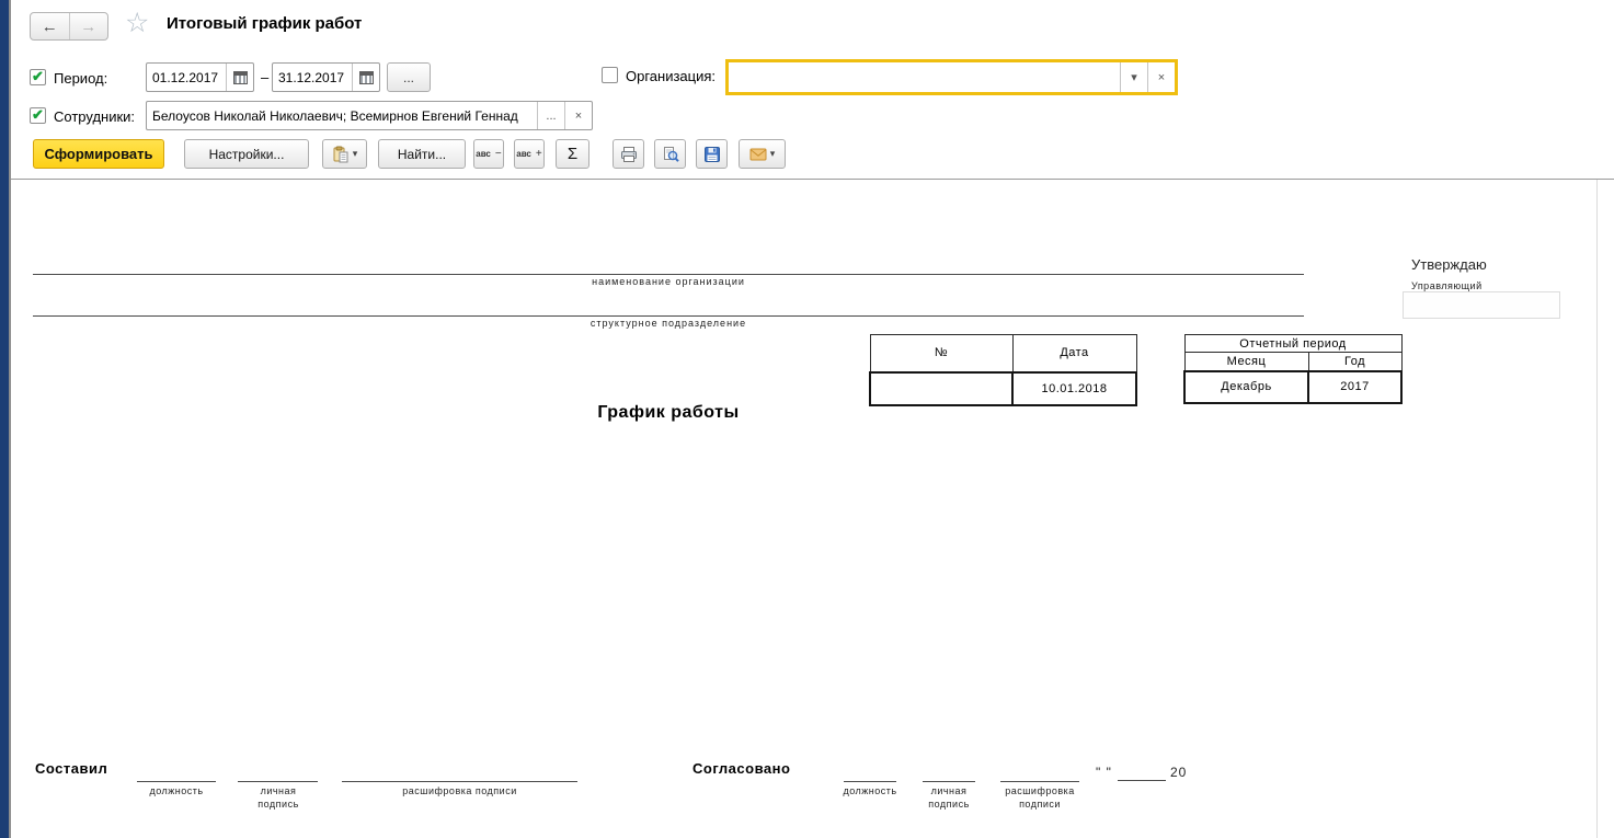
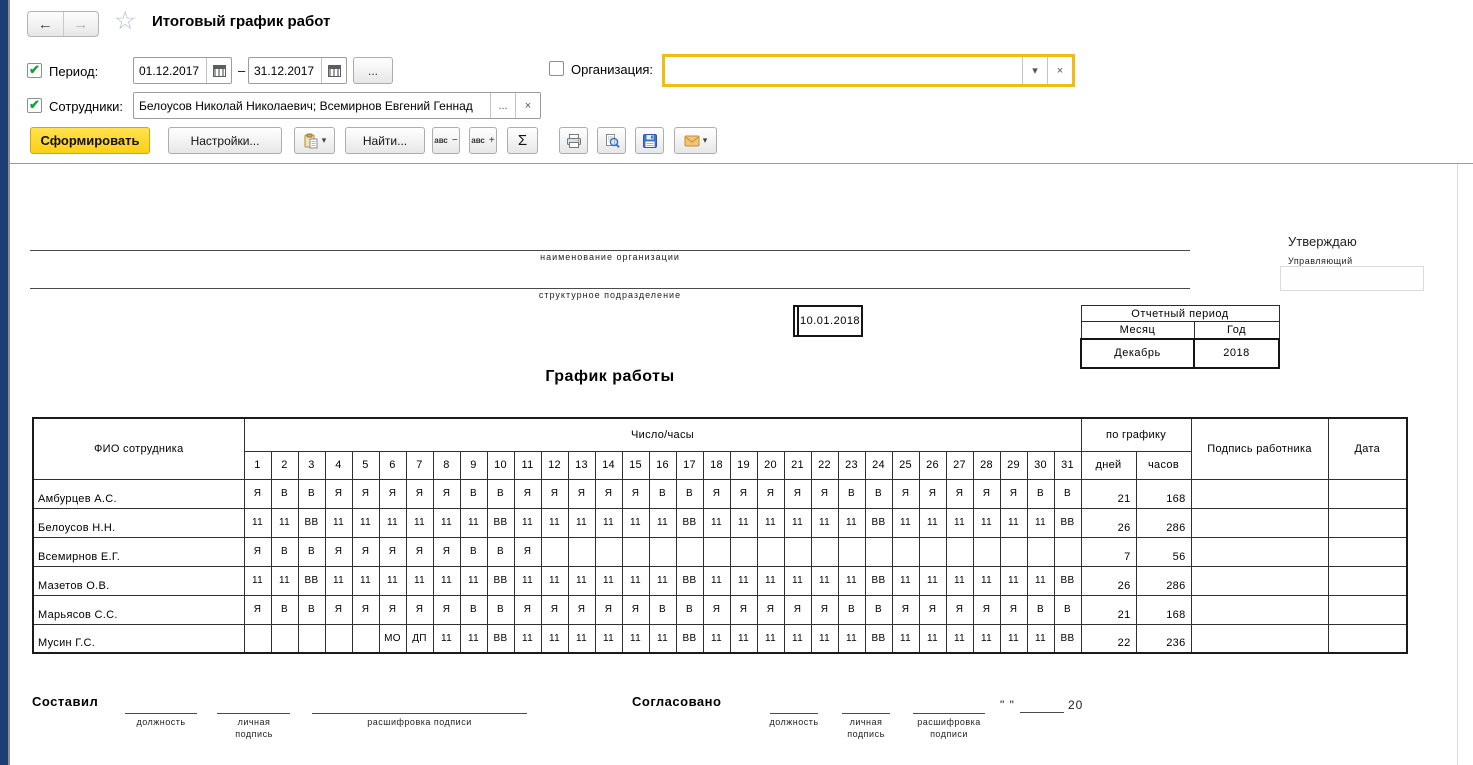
  ←
  →
  ☆
  Итоговый график работ
  ✔
  Период:
  01.12.2017
  –
  31.12.2017
  ...
  Организация:
  ▾
  ×
  ✔
  Сотрудники:
  Белоусов Николай Николаевич; Всемирнов Евгений Геннад
  ...
  ×
  Сформировать
  Настройки...
  ▾
  Найти...
  авс
  −
  авс
  +
  Σ
  ▾
  наименование организации
  структурное подразделение
  Утверждаю
  Управляющий
- №	Дата
  	10.01.2018
  Отчетный период
  Месяц	Год
- Декабрь	2017
+ Декабрь	2018
  График работы
+ ФИО сотрудника	Число/часы	по графику	Подпись работника	Дата
+ 1	2	3	4	5	6	7	8	9	10	11	12	13	14	15	16	17	18	19	20	21	22	23	24	25	26	27	28	29	30	31	дней	часов
+ Амбурцев А.С.	Я	В	В	Я	Я	Я	Я	Я	В	В	Я	Я	Я	Я	Я	В	В	Я	Я	Я	Я	Я	В	В	Я	Я	Я	Я	Я	В	В	21	168
+ Белоусов Н.Н.	11	11	ВВ	11	11	11	11	11	11	ВВ	11	11	11	11	11	11	ВВ	11	11	11	11	11	11	ВВ	11	11	11	11	11	11	ВВ	26	286
+ Всемирнов Е.Г.	Я	В	В	Я	Я	Я	Я	Я	В	В	Я																					7	56
+ Мазетов О.В.	11	11	ВВ	11	11	11	11	11	11	ВВ	11	11	11	11	11	11	ВВ	11	11	11	11	11	11	ВВ	11	11	11	11	11	11	ВВ	26	286
+ Марьясов С.С.	Я	В	В	Я	Я	Я	Я	Я	В	В	Я	Я	Я	Я	Я	В	В	Я	Я	Я	Я	Я	В	В	Я	Я	Я	Я	Я	В	В	21	168
+ Мусин Г.С.						МО	ДП	11	11	ВВ	11	11	11	11	11	11	ВВ	11	11	11	11	11	11	ВВ	11	11	11	11	11	11	ВВ	22	236
  Составил
  должность
  личная подпись
  расшифровка подписи
  Согласовано
  должность
  личная подпись
  расшифровка подписи
  " "
  20
